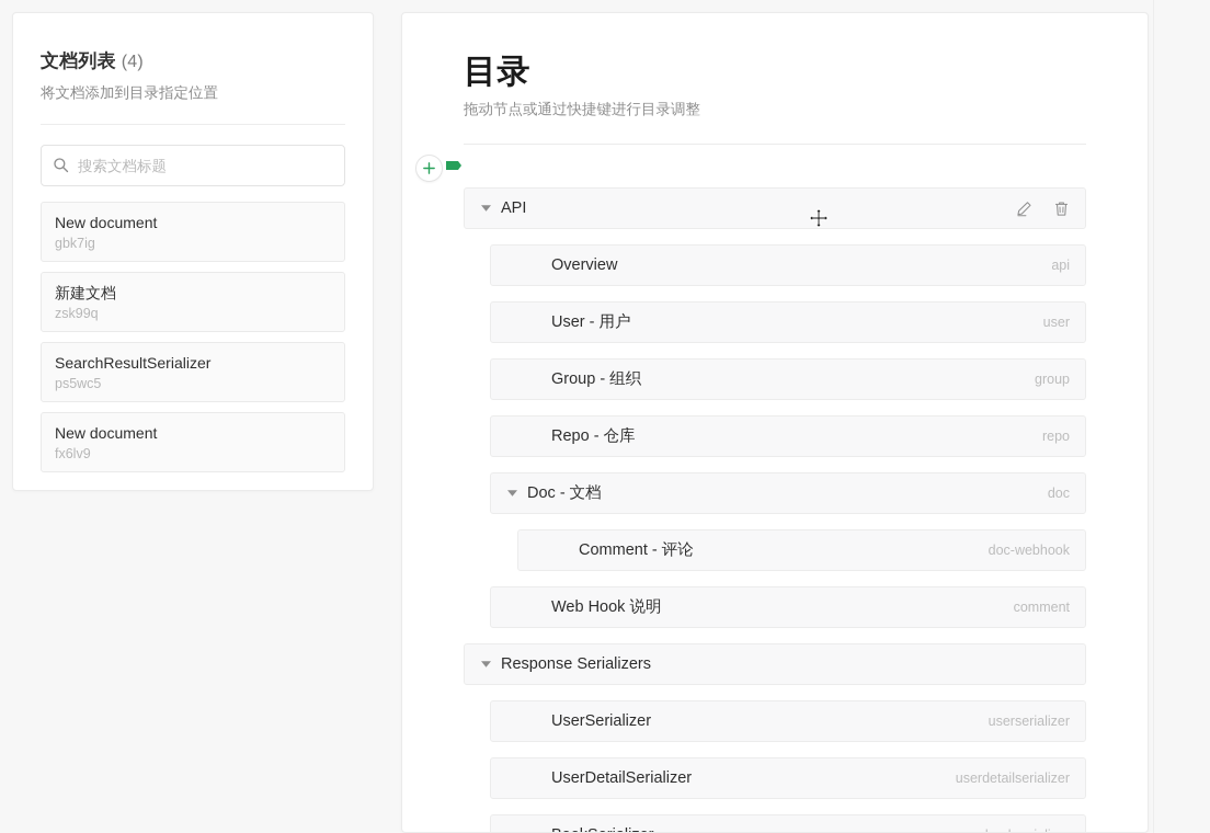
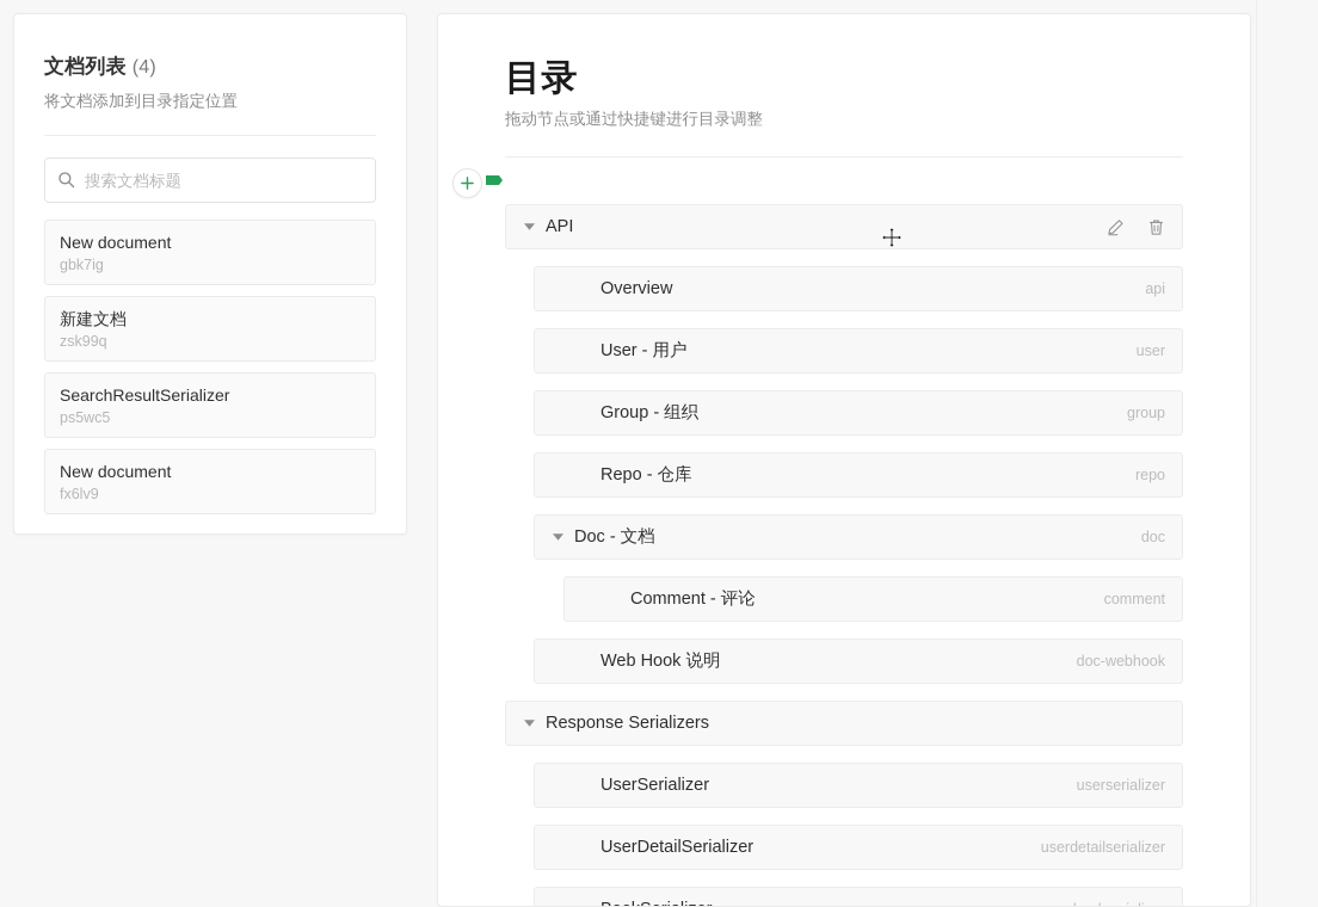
  文档列表 (4)
  将文档添加到目录指定位置
  搜索文档标题
  New document
  gbk7ig
  新建文档
  zsk99q
  SearchResultSerializer
  ps5wc5
  New document
  fx6lv9
  目录
  拖动节点或通过快捷键进行目录调整
  API
  Overview
  api
  User - 用户
  user
  Group - 组织
  group
  Repo - 仓库
  repo
  Doc - 文档
  doc
  Comment - 评论
- doc-webhook
+ comment
  Web Hook 说明
- comment
+ doc-webhook
  Response Serializers
  UserSerializer
  userserializer
  UserDetailSerializer
  userdetailserializer
